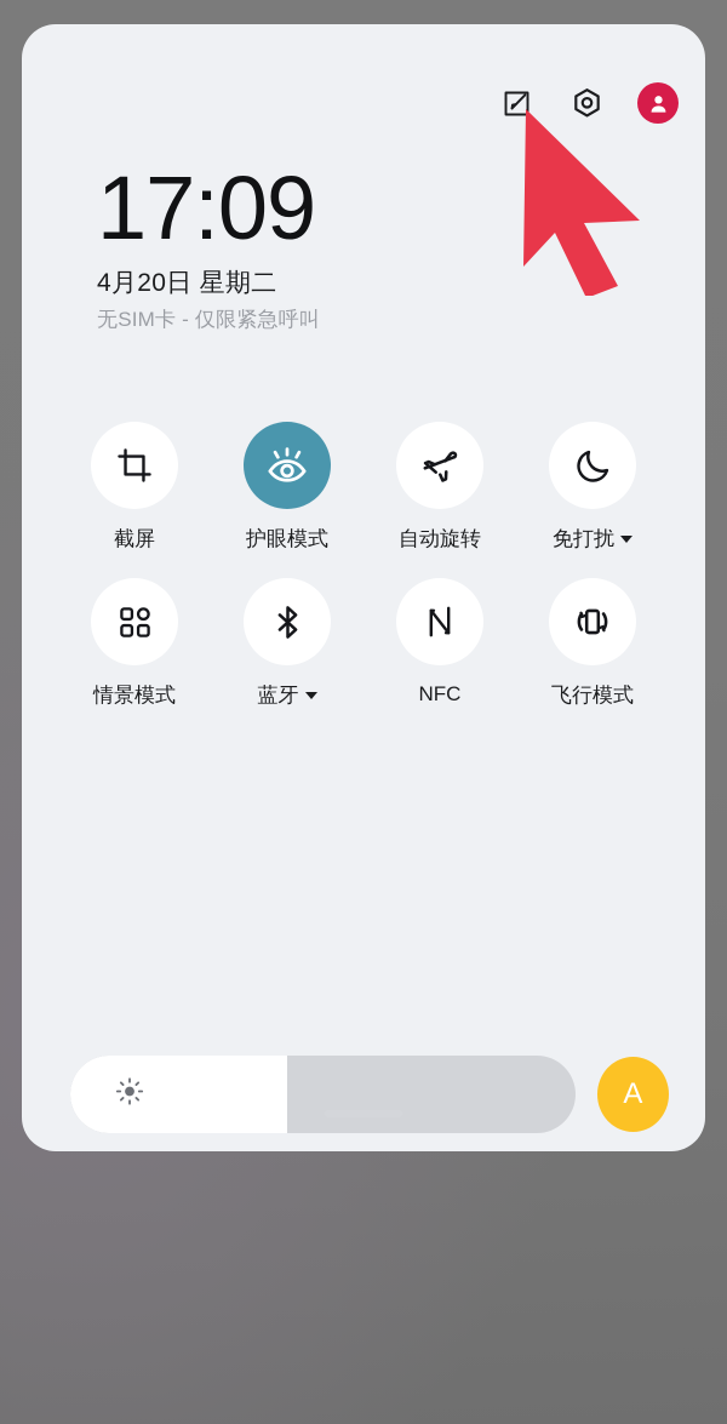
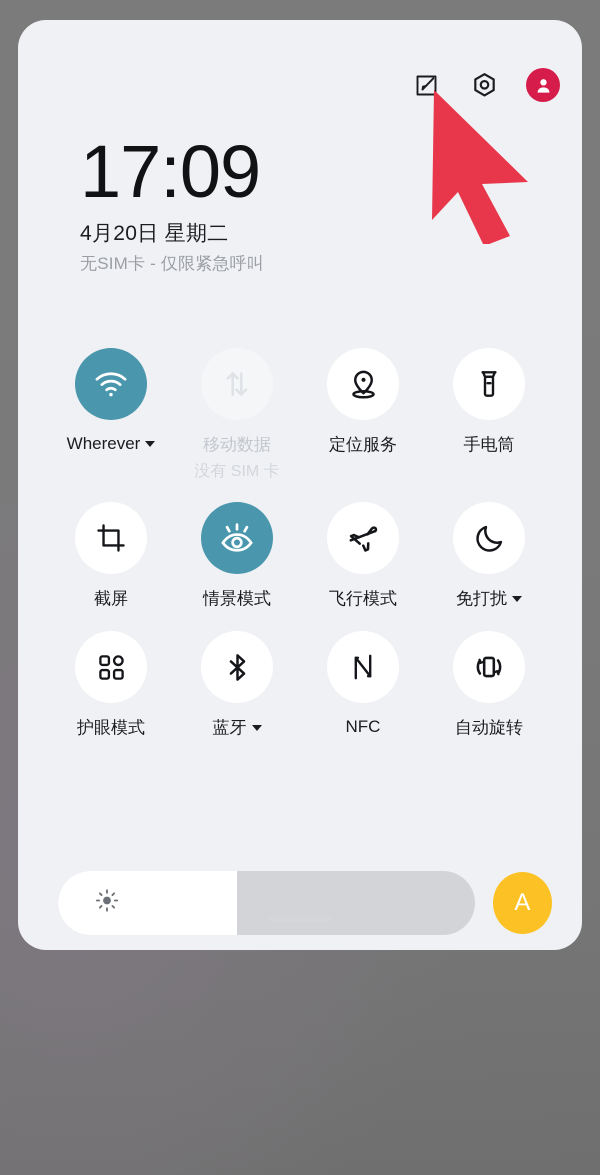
  17:09
  4月20日 星期二
  无SIM卡 - 仅限紧急呼叫
+ Wherever
+ 移动数据
+ 没有 SIM 卡
+ 定位服务
+ 手电筒
  截屏
- 护眼模式
+ 情景模式
- 自动旋转
+ 飞行模式
  免打扰
- 情景模式
+ 护眼模式
  蓝牙
  NFC
- 飞行模式
+ 自动旋转
  A
